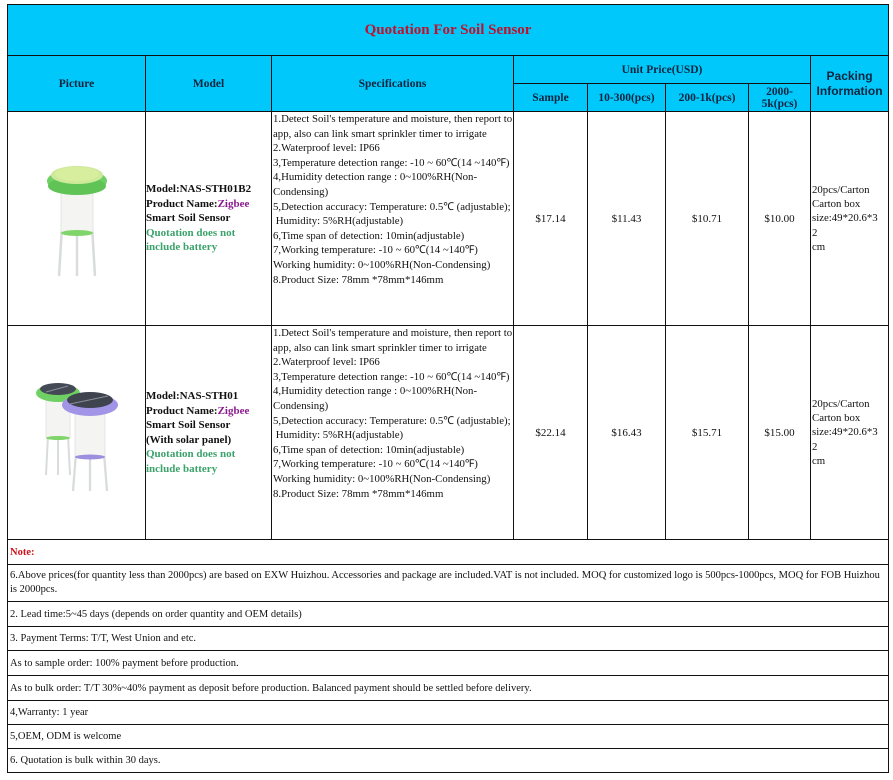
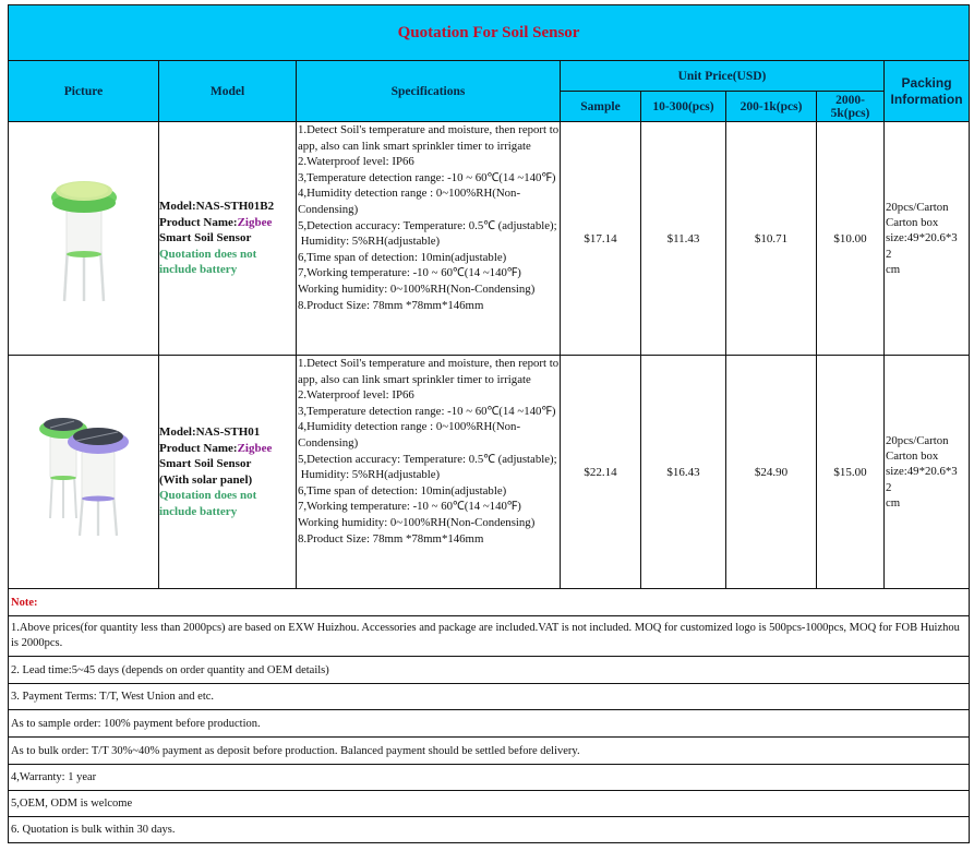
  Quotation For Soil Sensor
  Picture	Model	Specifications	Unit Price(USD)	Packing Information
  Sample	10-300(pcs)	200-1k(pcs)	2000-5k(pcs)
  	Model:NAS-STH01B2 Product Name:Zigbee Smart Soil Sensor Quotation does not include battery	1.Detect Soil's temperature and moisture, then report to app, also can link smart sprinkler timer to irrigate 2.Waterproof level: IP66 3,Temperature detection range: -10 ~ 60℃(14 ~140℉) 4,Humidity detection range : 0~100%RH(Non-Condensing) 5,Detection accuracy: Temperature: 0.5℃ (adjustable); Humidity: 5%RH(adjustable) 6,Time span of detection: 10min(adjustable) 7,Working temperature: -10 ~ 60℃(14 ~140℉) Working humidity: 0~100%RH(Non-Condensing) 8.Product Size: 78mm *78mm*146mm	$17.14	$11.43	$10.71	$10.00	20pcs/Carton Carton box size:49*20.6*3 2 cm
- 	Model:NAS-STH01 Product Name:Zigbee Smart Soil Sensor (With solar panel) Quotation does not include battery	1.Detect Soil's temperature and moisture, then report to app, also can link smart sprinkler timer to irrigate 2.Waterproof level: IP66 3,Temperature detection range: -10 ~ 60℃(14 ~140℉) 4,Humidity detection range : 0~100%RH(Non-Condensing) 5,Detection accuracy: Temperature: 0.5℃ (adjustable); Humidity: 5%RH(adjustable) 6,Time span of detection: 10min(adjustable) 7,Working temperature: -10 ~ 60℃(14 ~140℉) Working humidity: 0~100%RH(Non-Condensing) 8.Product Size: 78mm *78mm*146mm	$22.14	$16.43	$15.71	$15.00	20pcs/Carton Carton box size:49*20.6*3 2 cm
+ 	Model:NAS-STH01 Product Name:Zigbee Smart Soil Sensor (With solar panel) Quotation does not include battery	1.Detect Soil's temperature and moisture, then report to app, also can link smart sprinkler timer to irrigate 2.Waterproof level: IP66 3,Temperature detection range: -10 ~ 60℃(14 ~140℉) 4,Humidity detection range : 0~100%RH(Non-Condensing) 5,Detection accuracy: Temperature: 0.5℃ (adjustable); Humidity: 5%RH(adjustable) 6,Time span of detection: 10min(adjustable) 7,Working temperature: -10 ~ 60℃(14 ~140℉) Working humidity: 0~100%RH(Non-Condensing) 8.Product Size: 78mm *78mm*146mm	$22.14	$16.43	$24.90	$15.00	20pcs/Carton Carton box size:49*20.6*3 2 cm
  Note:
- 6.Above prices(for quantity less than 2000pcs) are based on EXW Huizhou. Accessories and package are included.VAT is not included. MOQ for customized logo is 500pcs-1000pcs, MOQ for FOB Huizhou is 2000pcs.
+ 1.Above prices(for quantity less than 2000pcs) are based on EXW Huizhou. Accessories and package are included.VAT is not included. MOQ for customized logo is 500pcs-1000pcs, MOQ for FOB Huizhou is 2000pcs.
  2. Lead time:5~45 days (depends on order quantity and OEM details)
  3. Payment Terms: T/T, West Union and etc.
  As to sample order: 100% payment before production.
  As to bulk order: T/T 30%~40% payment as deposit before production. Balanced payment should be settled before delivery.
  4,Warranty: 1 year
  5,OEM, ODM is welcome
  6. Quotation is bulk within 30 days.
